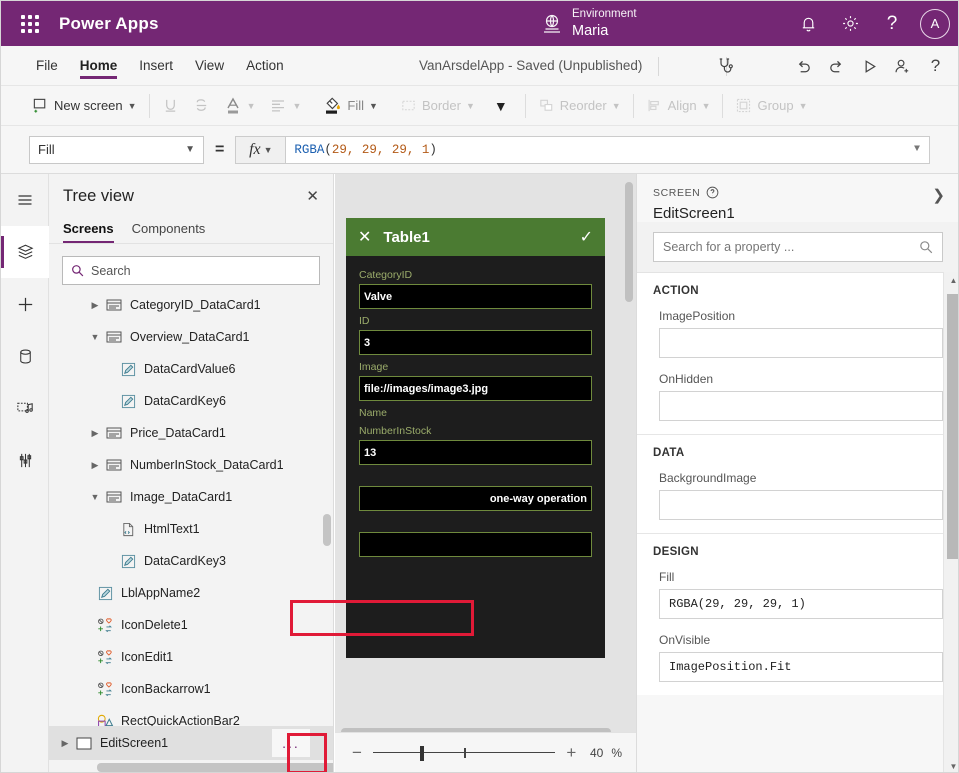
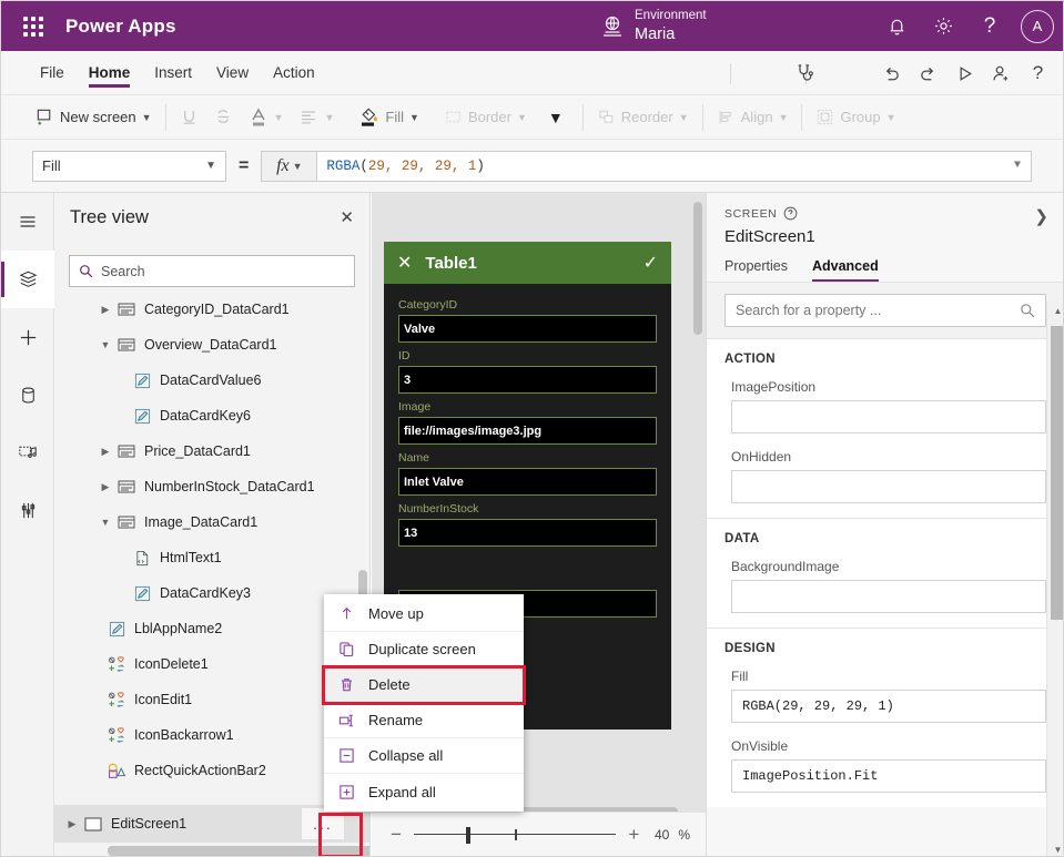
  Power Apps
  Environment
  Maria
  ?
  A
  File
  Home
  Insert
  View
  Action
- VanArsdelApp - Saved (Unpublished)
  ?
  New screen
  ▼
  ▼
  ▼
  Fill
  ▼
  Border
  ▼
  ▼
  Reorder
  ▼
  Align
  ▼
  Group
  ▼
  Fill
  ▼
  =
  fx
  ▼
  RGBA
  (
  29, 29, 29, 1
  )
  ▼
  Tree view
  ✕
- Screens
- Components
  Search
  ▶
  CategoryID_DataCard1
  ▼
  Overview_DataCard1
  DataCardValue6
  DataCardKey6
  ▶
  Price_DataCard1
  ▶
  NumberInStock_DataCard1
  ▼
  Image_DataCard1
  HtmlText1
  DataCardKey3
  LblAppName2
  IconDelete1
  IconEdit1
  IconBackarrow1
  RectQuickActionBar2
  ▶
  EditScreen1
  ...
  ✕
  Table1
  ✓
  CategoryID
  Valve
  ID
  3
  Image
  file://images/image3.jpg
  Name
+ Inlet Valve
  NumberInStock
  13
- one-way operation
  −
  +
  40
  %
  SCREEN
  ❯
  EditScreen1
+ Properties
+ Advanced
  Search for a property ...
  ACTION
  ImagePosition
  OnHidden
  DATA
  BackgroundImage
  DESIGN
  Fill
  RGBA(29, 29, 29, 1)
  OnVisible
  ImagePosition.Fit
  ▲
  ▼
+ Move up
+ Duplicate screen
+ Delete
+ Rename
+ Collapse all
+ Expand all
